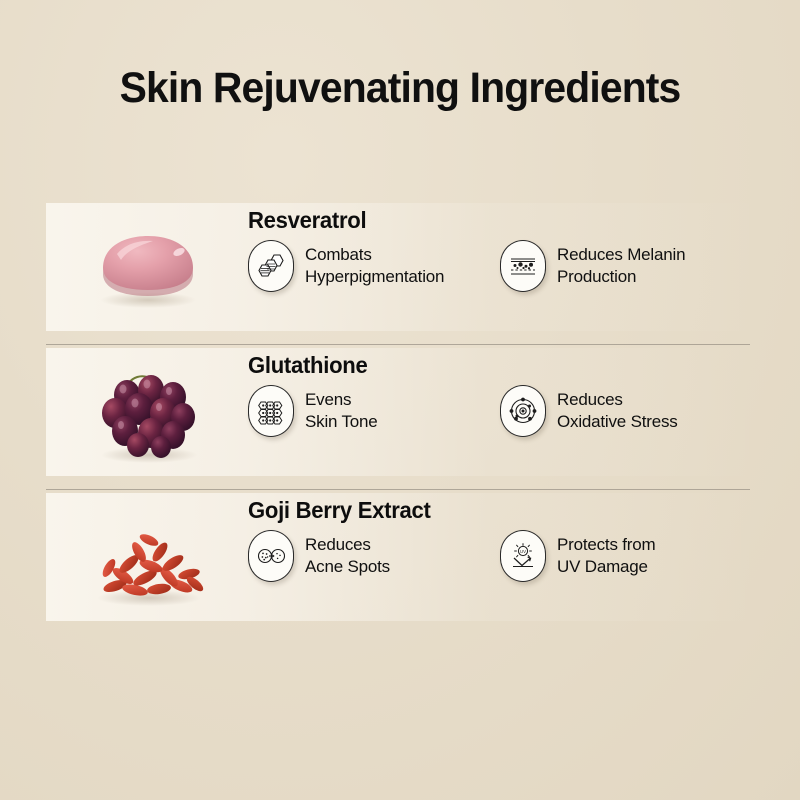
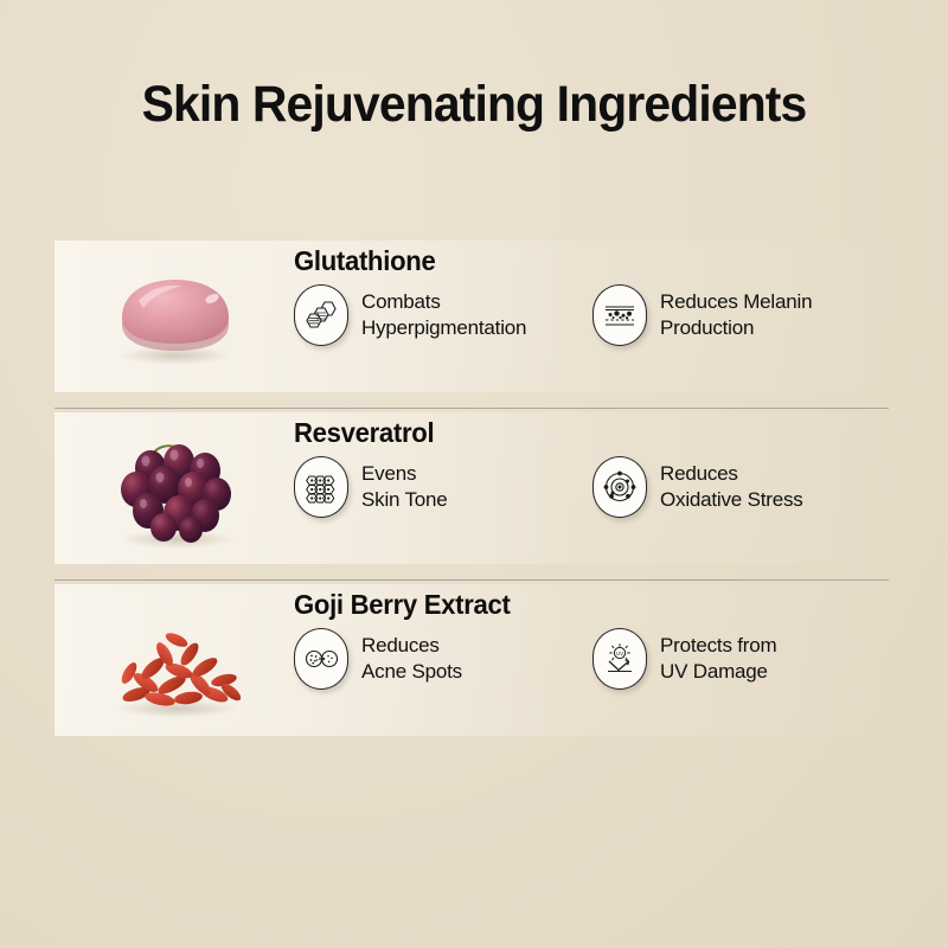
  Skin Rejuvenating Ingredients
- Resveratrol
+ Glutathione
  Combats
  Hyperpigmentation
  Reduces Melanin
  Production
- Glutathione
+ Resveratrol
  Evens
  Skin Tone
  Reduces
  Oxidative Stress
  Goji Berry Extract
  Reduces
  Acne Spots
  Protects from
  UV Damage
